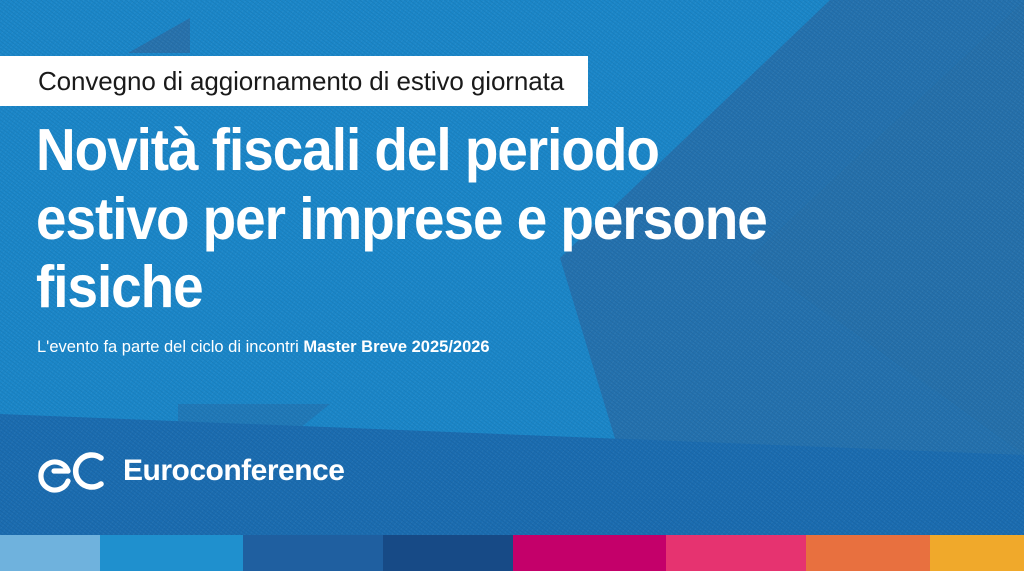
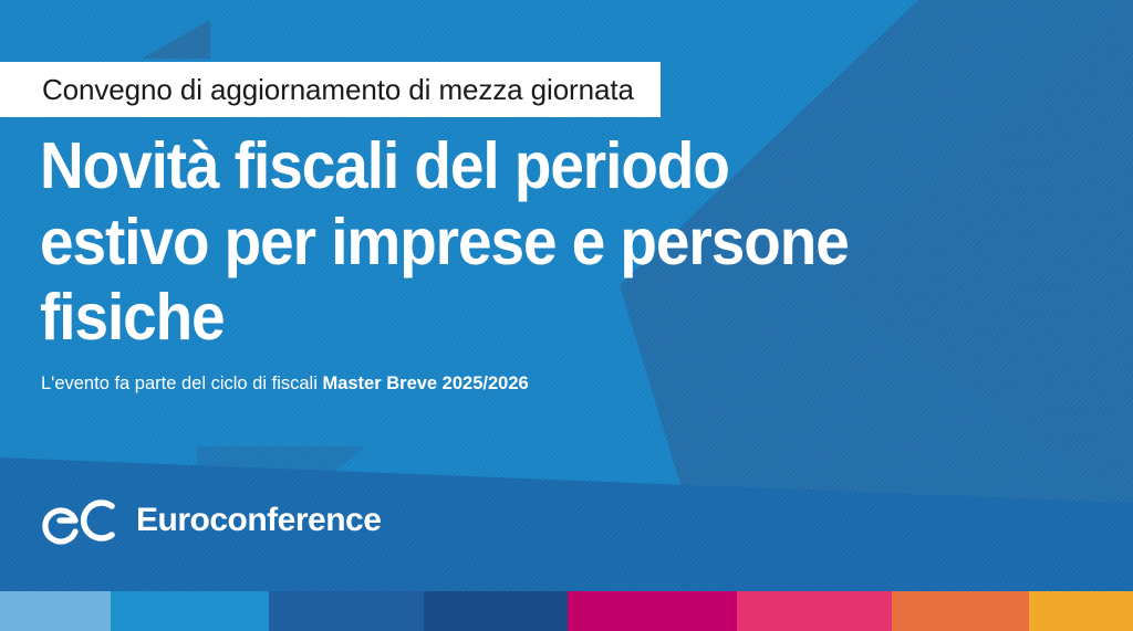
- Convegno di aggiornamento di estivo giornata
+ Convegno di aggiornamento di mezza giornata
  Novità fiscali del periodo
  estivo per imprese e persone
  fisiche
- L'evento fa parte del ciclo di incontri Master Breve 2025/2026
+ L'evento fa parte del ciclo di fiscali Master Breve 2025/2026
  Euroconference
